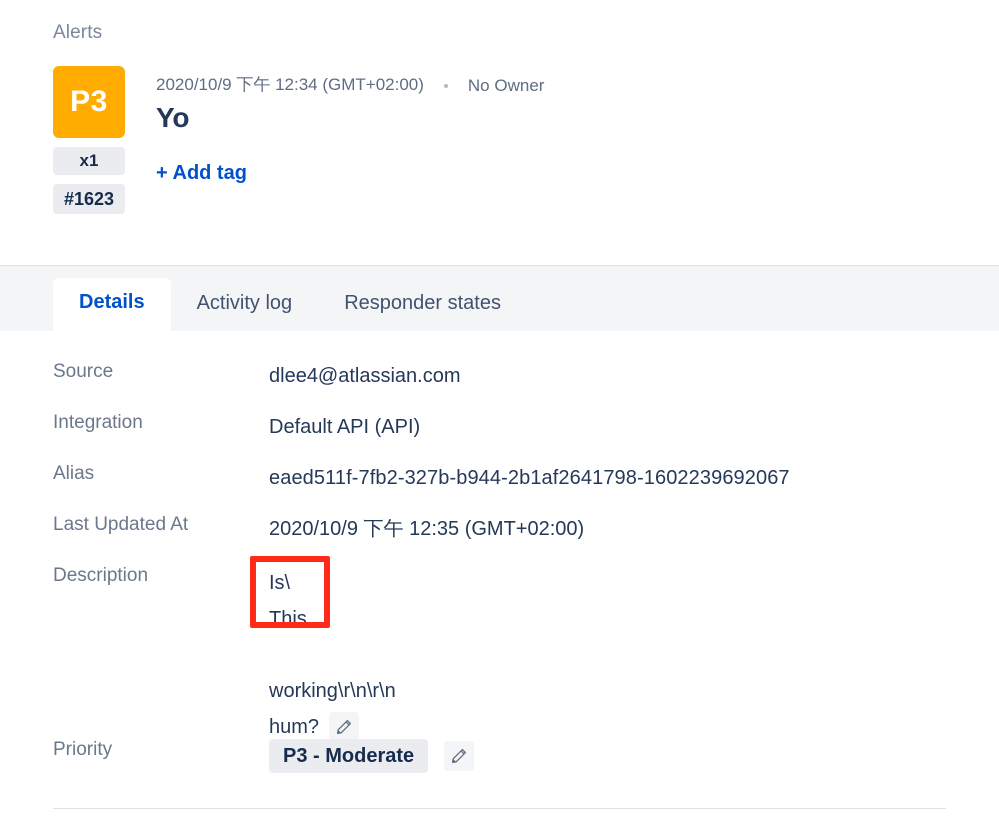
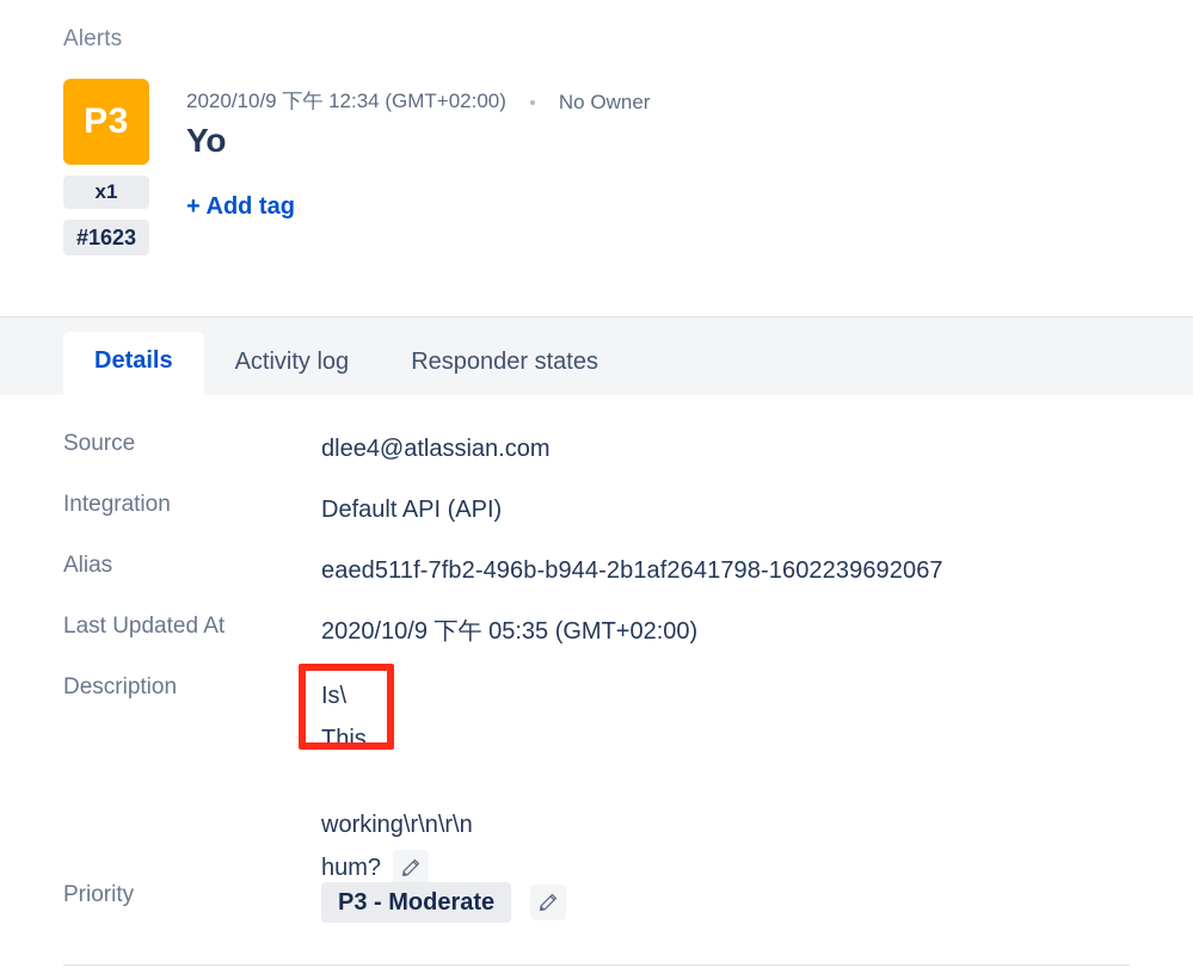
  Alerts
  P3
  x1
  #1623
  2020/10/9 下午 12:34 (GMT+02:00)
  No Owner
  Yo
  + Add tag
  Details
  Activity log
  Responder states
  Source
  dlee4@atlassian.com
  Integration
  Default API (API)
  Alias
- eaed511f-7fb2-327b-b944-2b1af2641798-1602239692067
+ eaed511f-7fb2-496b-b944-2b1af2641798-1602239692067
  Last Updated At
- 2020/10/9 下午 12:35 (GMT+02:00)
+ 2020/10/9 下午 05:35 (GMT+02:00)
  Description
  Is\
  This
  working\r\n\r\n
  hum?
  Priority
  P3 - Moderate
